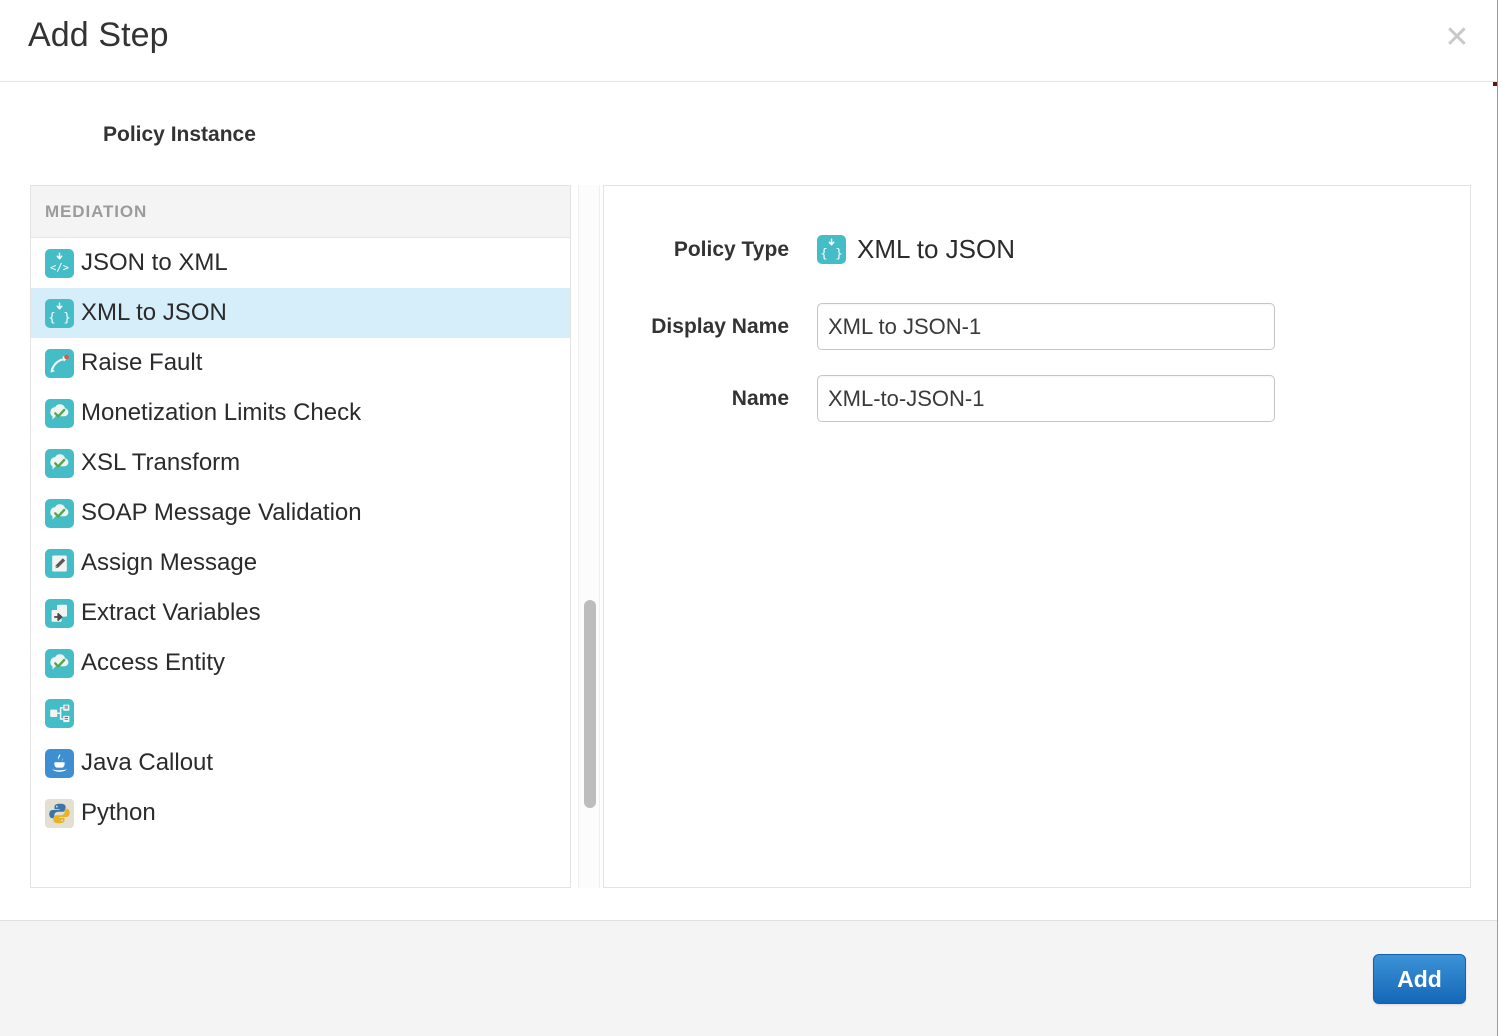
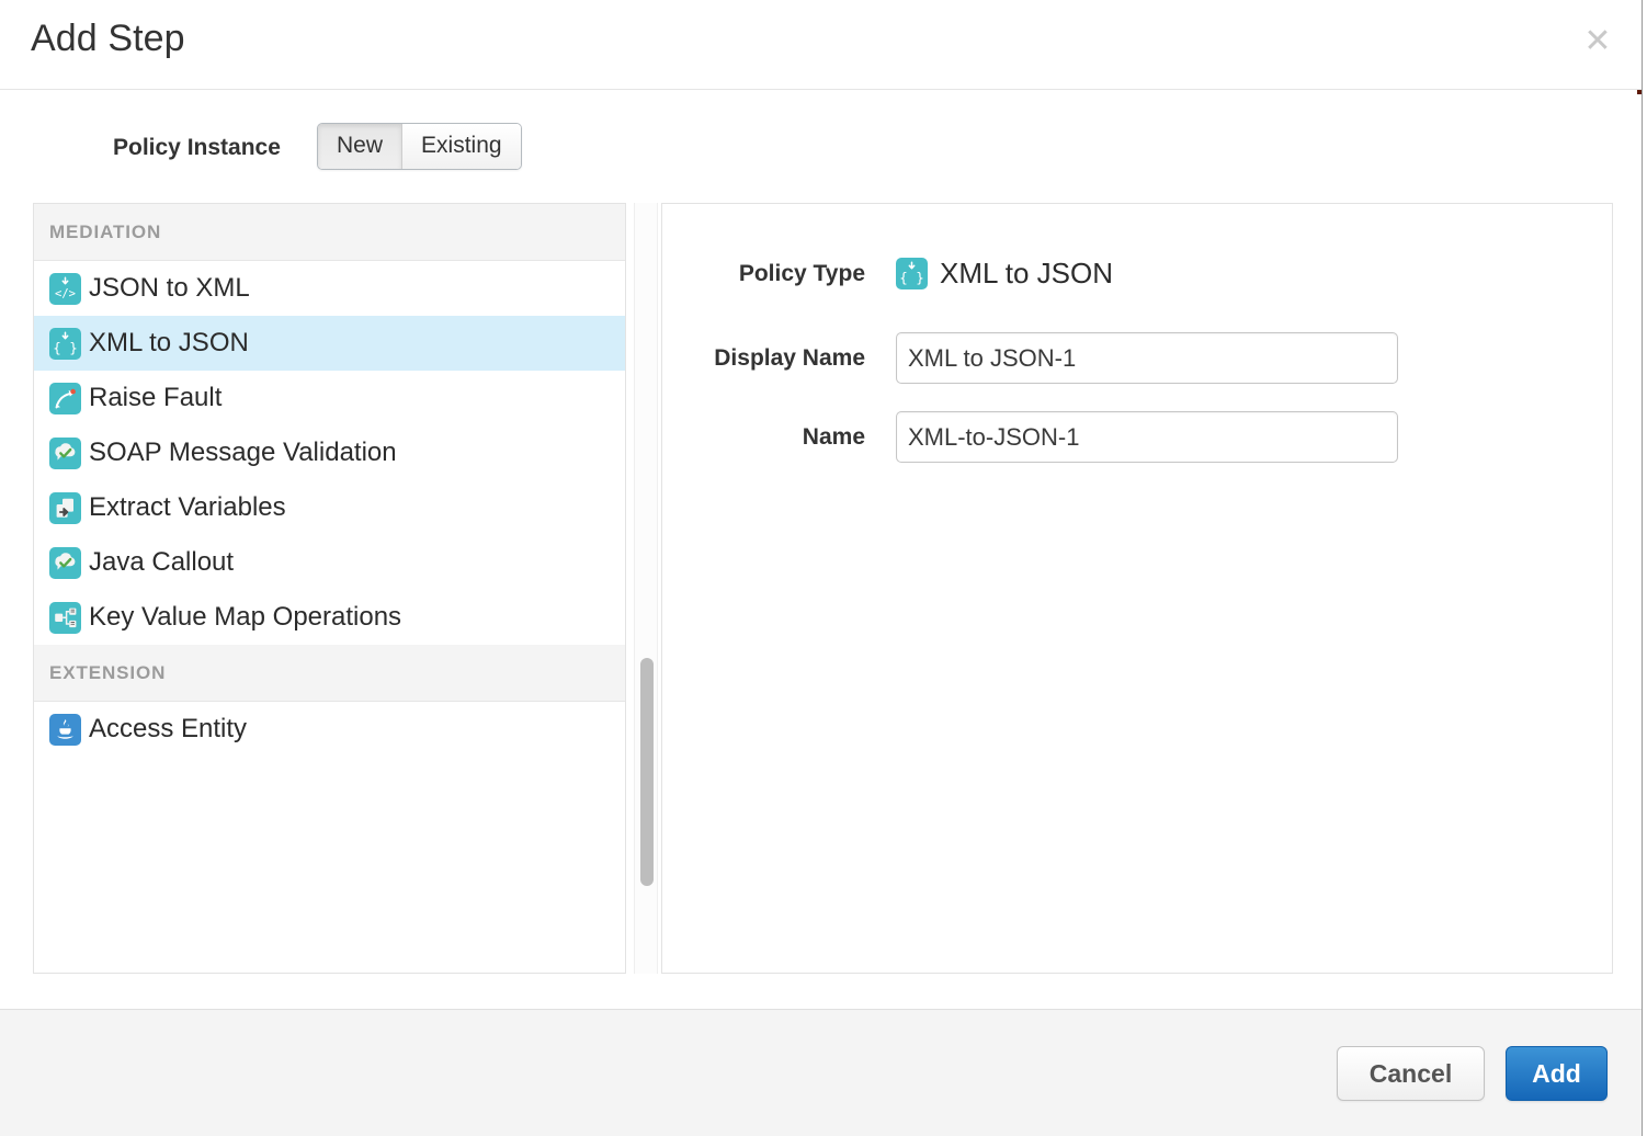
  Add Step
  ✕
  Policy Instance
+ New
+ Existing
  MEDIATION
  </>
  JSON to XML
  { }
  XML to JSON
  Raise Fault
- Monetization Limits Check
- XSL Transform
  SOAP Message Validation
- Assign Message
  Extract Variables
- Access Entity
+ Java Callout
+ Key Value Map Operations
+ EXTENSION
- Java Callout
+ Access Entity
- Python
  Policy Type
  { }
  XML to JSON
  Display Name
  XML to JSON-1
  Name
  XML-to-JSON-1
+ Cancel
  Add
